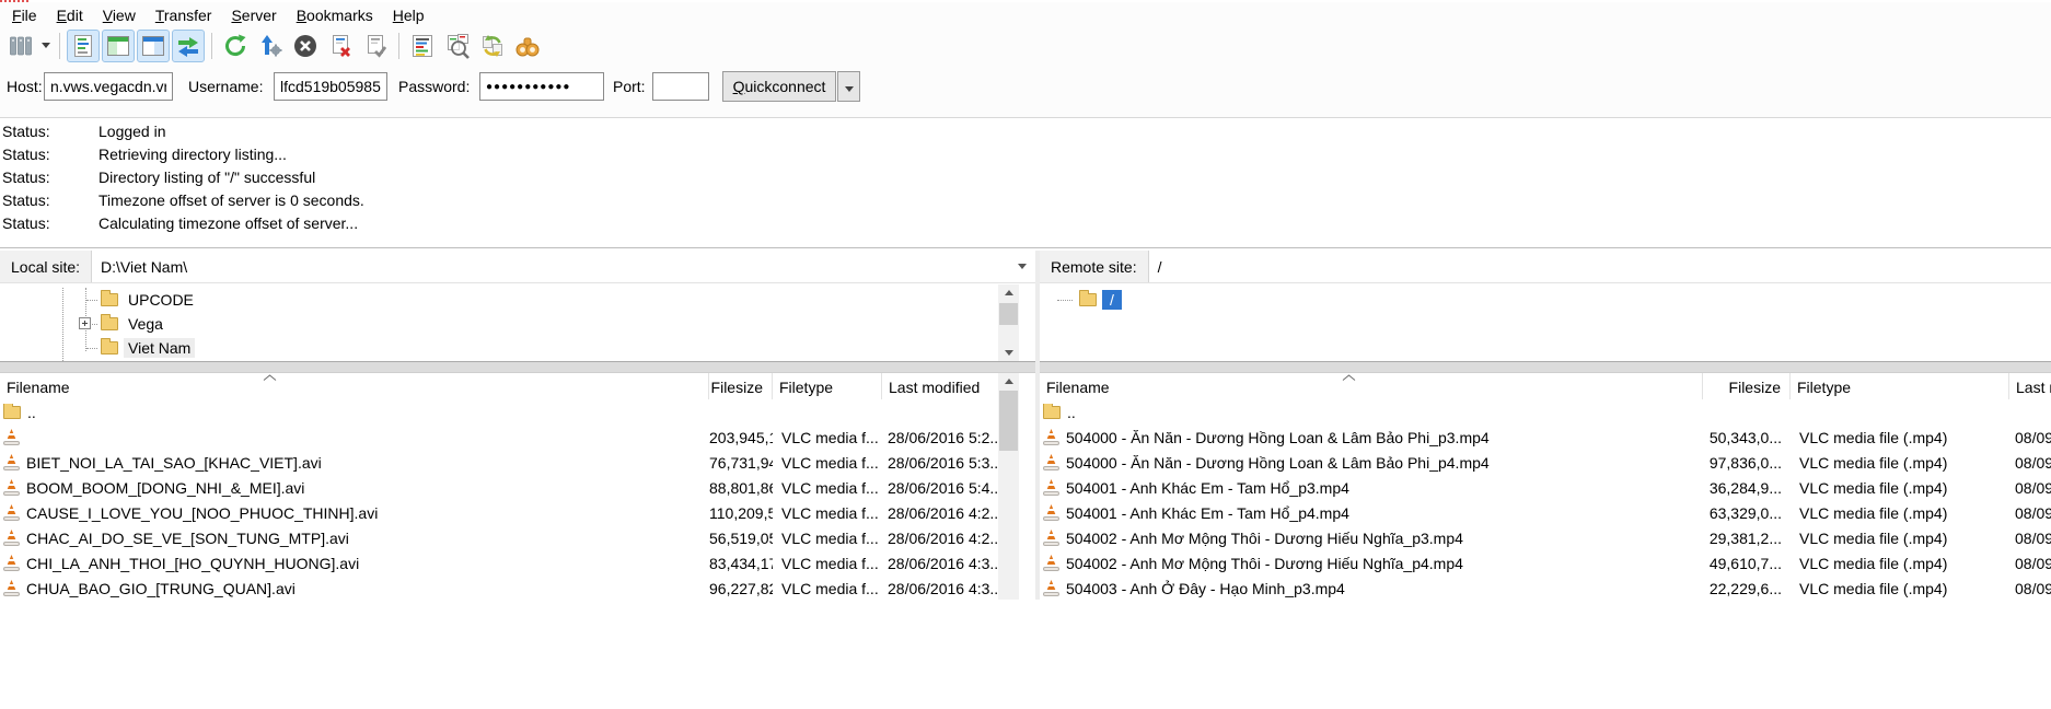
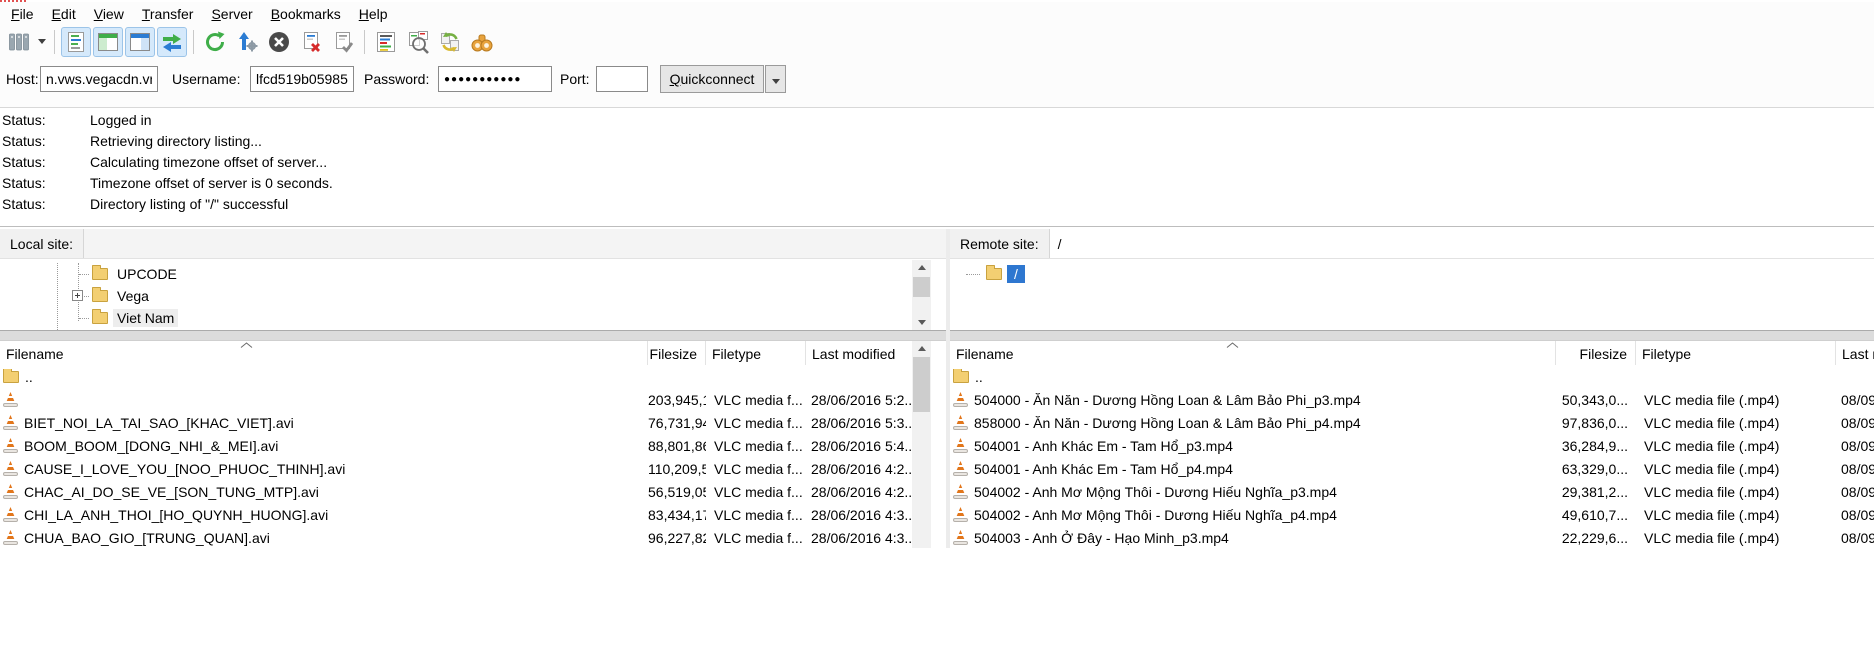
  File
  Edit
  View
  Transfer
  Server
  Bookmarks
  Help
  Host:
  n.vws.vegacdn.v
  Username:
  lfcd519b05985
  Password:
  ●●●●●●●●●●●
  Port:
  Quickconnect
  Status:
  Logged in
  Status:
  Retrieving directory listing...
  Status:
- Directory listing of "/" successful
+ Calculating timezone offset of server...
  Status:
  Timezone offset of server is 0 seconds.
  Status:
- Calculating timezone offset of server...
+ Directory listing of "/" successful
  Local site:
- D:\Viet Nam\
  UPCODE
  Vega
  Viet Nam
  Filename
  Filesize
  Filetype
  Last modified
  ..
  203,945,
  VLC media f...
  28/06/2016 5:2..
  BIET_NOI_LA_TAI_SAO_[KHAC_VIET].avi
  76,731,9
  VLC media f...
  28/06/2016 5:3..
  BOOM_BOOM_[DONG_NHI_&_MEI].avi
  88,801,8
  VLC media f...
  28/06/2016 5:4..
  CAUSE_I_LOVE_YOU_[NOO_PHUOC_THINH].avi
  110,209,5
  VLC media f...
  28/06/2016 4:2..
  CHAC_AI_DO_SE_VE_[SON_TUNG_MTP].avi
  56,519,0
  VLC media f...
  28/06/2016 4:2..
  CHI_LA_ANH_THOI_[HO_QUYNH_HUONG].avi
  83,434,1
  VLC media f...
  28/06/2016 4:3..
  CHUA_BAO_GIO_[TRUNG_QUAN].avi
  96,227,8
  VLC media f...
  28/06/2016 4:3..
  Remote site:
  /
  /
  Filename
  Filesize
  Filetype
  ..
  504000 - Ăn Năn - Dương Hồng Loan & Lâm Bảo Phi_p3.mp4
  50,343,0...
  VLC media file (.mp4)
  08/09
- 504000 - Ăn Năn - Dương Hồng Loan & Lâm Bảo Phi_p4.mp4
+ 858000 - Ăn Năn - Dương Hồng Loan & Lâm Bảo Phi_p4.mp4
  97,836,0...
  VLC media file (.mp4)
  08/09
  504001 - Anh Khác Em - Tam Hổ_p3.mp4
  36,284,9...
  VLC media file (.mp4)
  08/09
  504001 - Anh Khác Em - Tam Hổ_p4.mp4
  63,329,0...
  VLC media file (.mp4)
  08/09
  504002 - Anh Mơ Mộng Thôi - Dương Hiếu Nghĩa_p3.mp4
  29,381,2...
  VLC media file (.mp4)
  08/09
  504002 - Anh Mơ Mộng Thôi - Dương Hiếu Nghĩa_p4.mp4
  49,610,7...
  VLC media file (.mp4)
  08/09
  504003 - Anh Ở Đây - Hạo Minh_p3.mp4
  22,229,6...
  VLC media file (.mp4)
  08/09
